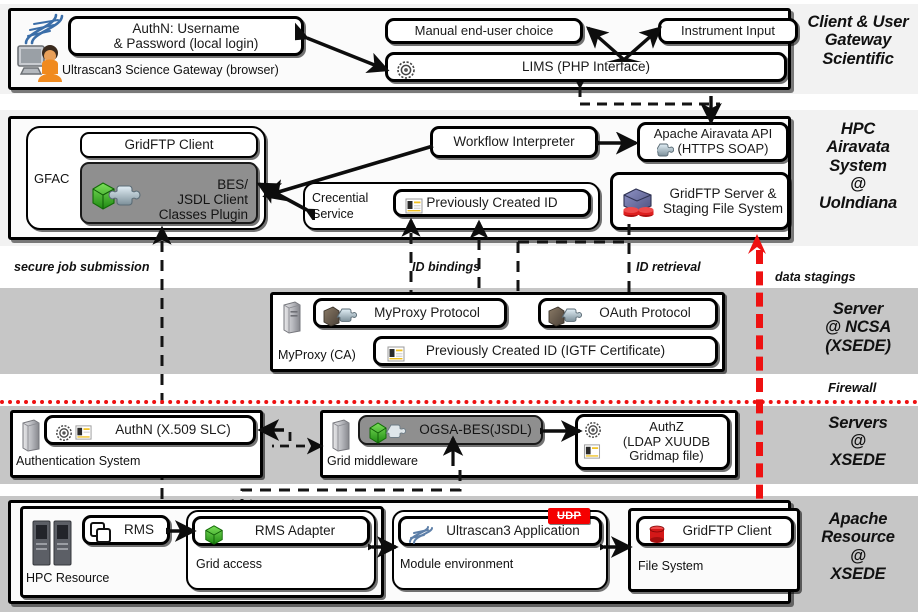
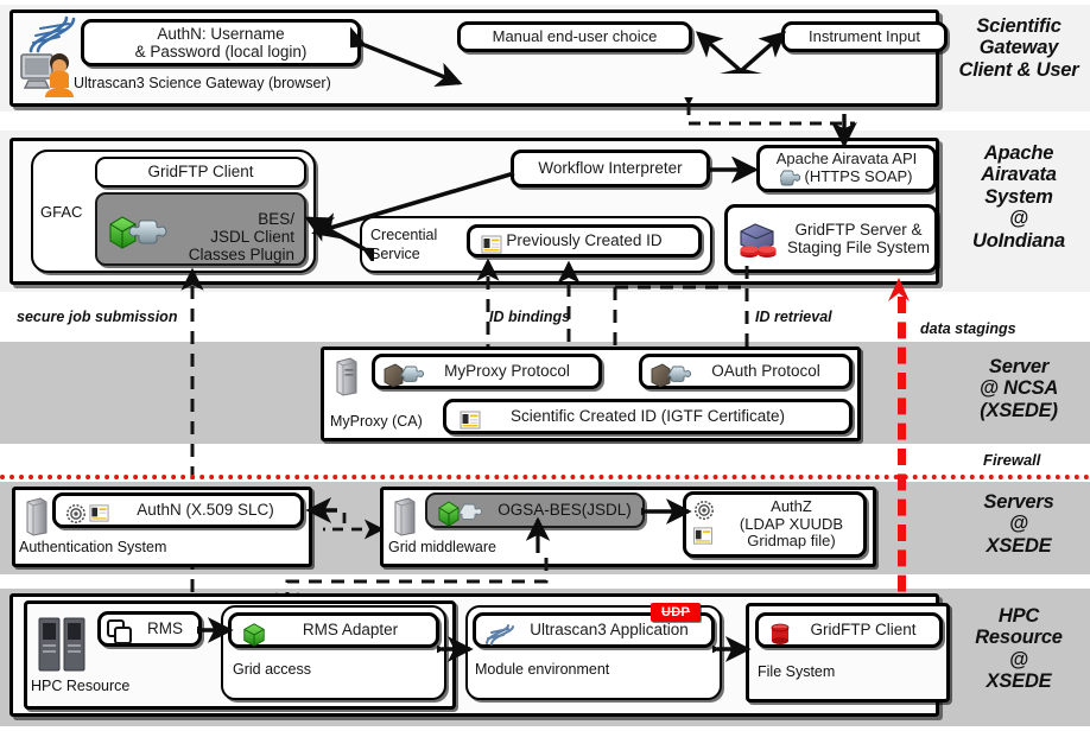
- Client & User
+ Scientific
  Gateway
- Scientific
+ Client & User
- HPC
+ Apache
  Airavata
  System
  @
  UoIndiana
  Server
  @ NCSA
  (XSEDE)
  Servers
  @
  XSEDE
- Apache
+ HPC
  Resource
  @
  XSEDE
  AuthN: Username
  & Password (local login)
  Ultrascan3 Science Gateway (browser)
  Manual end-user choice
  Instrument Input
- LIMS (PHP Interface)
  GFAC
  GridFTP Client
  BES/
  JSDL Client
  Classes Plugin
  Workflow Interpreter
  Apache Airavata API
  (HTTPS SOAP)
  Crecential
  Service
  Previously Created ID
  GridFTP Server &
  Staging File System
  secure job submission
  ID bindings
  ID retrieval
  data stagings
  MyProxy (CA)
  MyProxy Protocol
  OAuth Protocol
- Previously Created ID (IGTF Certificate)
+ Scientific Created ID (IGTF Certificate)
  Firewall
  Authentication System
  AuthN (X.509 SLC)
  Grid middleware
  OGSA-BES(JSDL)
  AuthZ
  (LDAP XUUDB
  Gridmap file)
  HPC Resource
  RMS
  RMS Adapter
  Grid access
  Ultrascan3 Application
  Module environment
  UDP
  GridFTP Client
  File System
